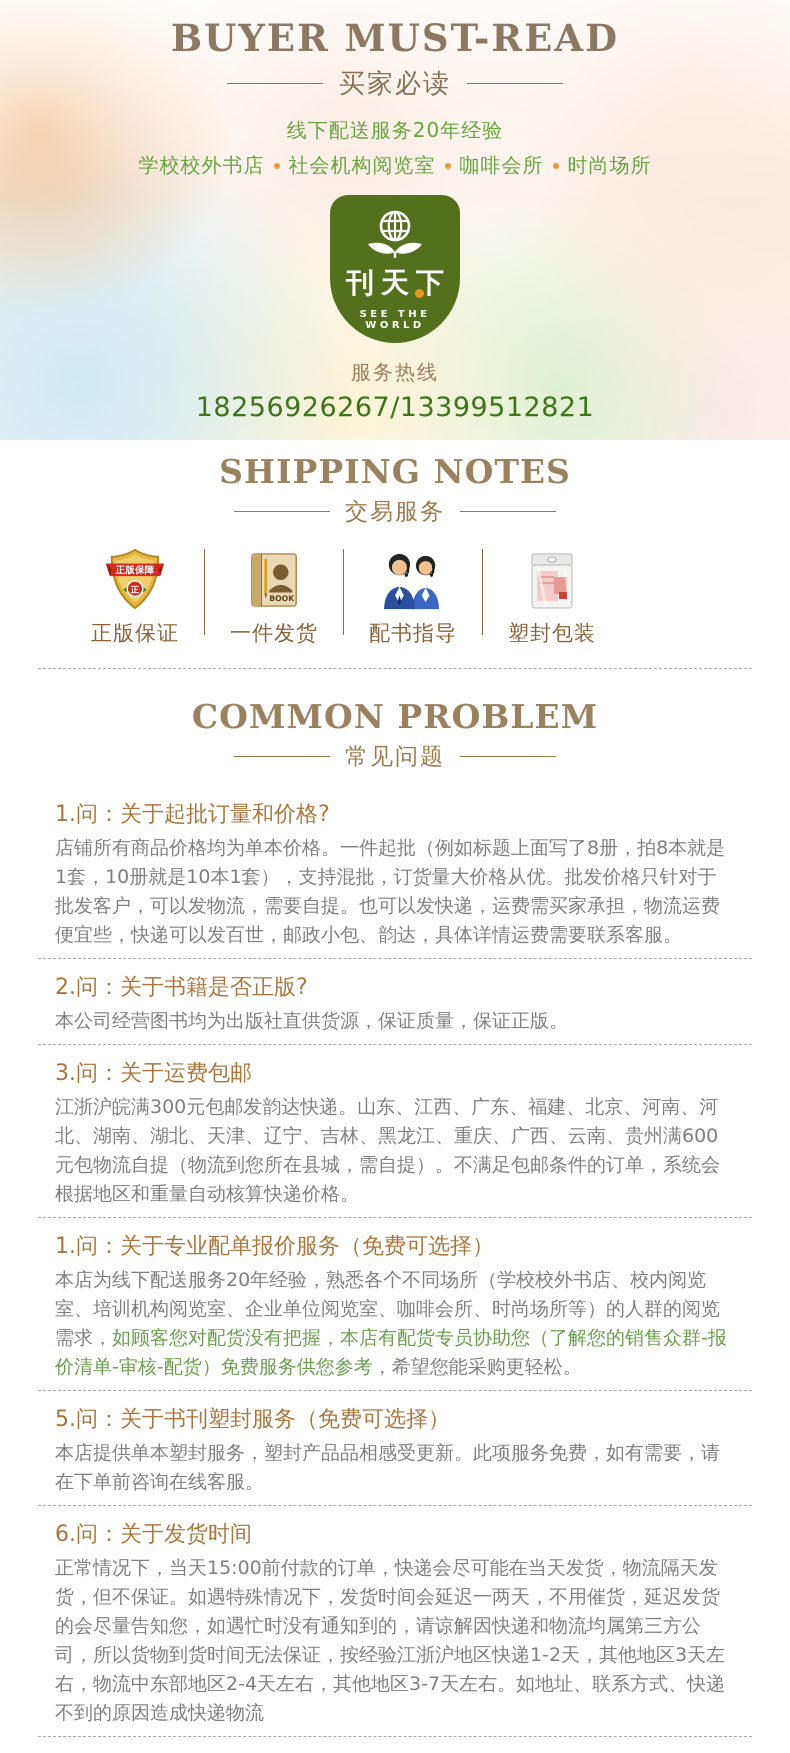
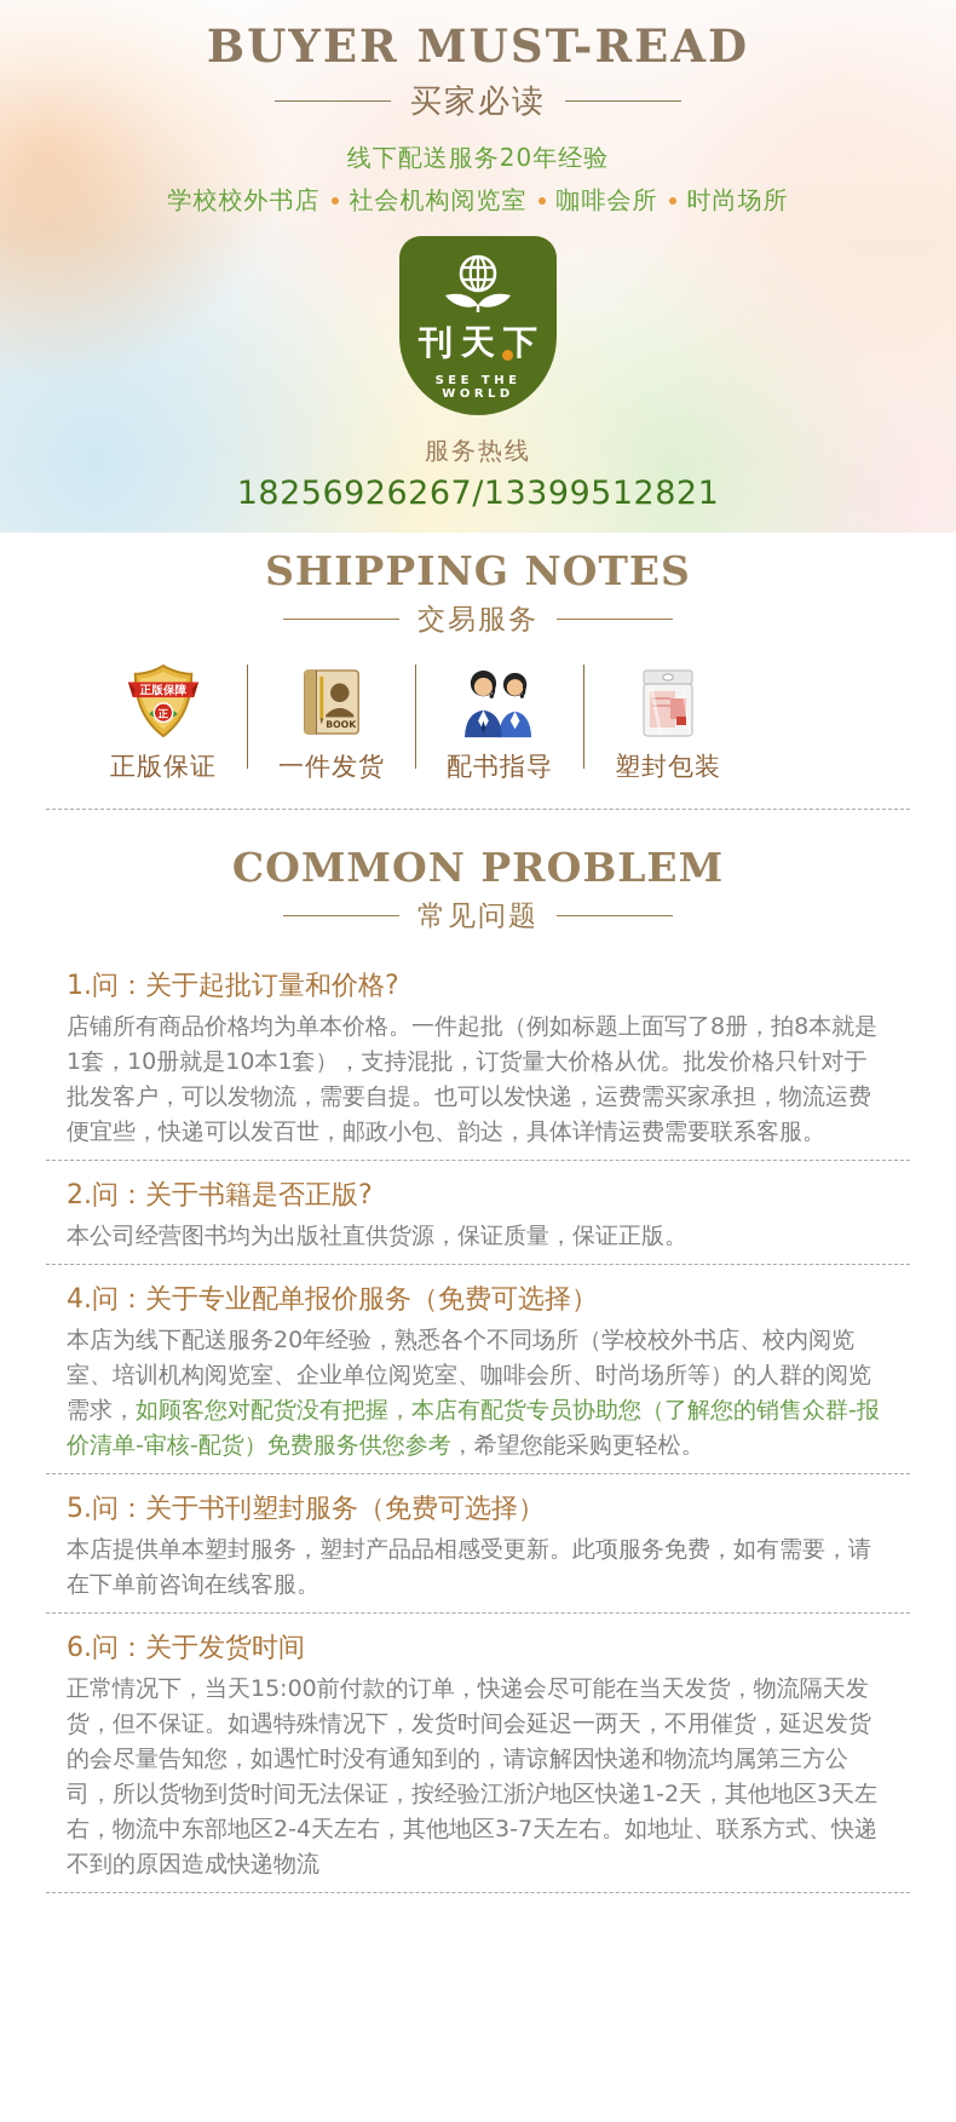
  BUYER MUST-READ
  买家必读
  线下配送服务20年经验
  学校校外书店
  社会机构阅览室
  咖啡会所
  时尚场所
  刊天下
  SEE THE WORLD
  服务热线
  18256926267/13399512821
  SHIPPING NOTES
  交易服务
  正版保障
  正
  正版保证
  BOOK
  一件发货
  配书指导
  塑封包装
  COMMON PROBLEM
  常见问题
  1.问：关于起批订量和价格?
  店铺所有商品价格均为单本价格。一件起批（例如标题上面写了8册，拍8本就是1套，10册就是10本1套），支持混批，订货量大价格从优。批发价格只针对于批发客户，可以发物流，需要自提。也可以发快递，运费需买家承担，物流运费便宜些，快递可以发百世，邮政小包、韵达，具体详情运费需要联系客服。
  2.问：关于书籍是否正版?
  本公司经营图书均为出版社直供货源，保证质量，保证正版。
- 3.问：关于运费包邮
- 江浙沪皖满300元包邮发韵达快递。山东、江西、广东、福建、北京、河南、河北、湖南、湖北、天津、辽宁、吉林、黑龙江、重庆、广西、云南、贵州满600元包物流自提（物流到您所在县城，需自提）。不满足包邮条件的订单，系统会根据地区和重量自动核算快递价格。
- 1.问：关于专业配单报价服务（免费可选择）
+ 4.问：关于专业配单报价服务（免费可选择）
  本店为线下配送服务20年经验，熟悉各个不同场所（学校校外书店、校内阅览室、培训机构阅览室、企业单位阅览室、咖啡会所、时尚场所等）的人群的阅览需求，如顾客您对配货没有把握，本店有配货专员协助您（了解您的销售众群-报价清单-审核-配货）免费服务供您参考，希望您能采购更轻松。
  5.问：关于书刊塑封服务（免费可选择）
  本店提供单本塑封服务，塑封产品品相感受更新。此项服务免费，如有需要，请在下单前咨询在线客服。
  6.问：关于发货时间
  正常情况下，当天15:00前付款的订单，快递会尽可能在当天发货，物流隔天发货，但不保证。如遇特殊情况下，发货时间会延迟一两天，不用催货，延迟发货的会尽量告知您，如遇忙时没有通知到的，请谅解因快递和物流均属第三方公司，所以货物到货时间无法保证，按经验江浙沪地区快递1-2天，其他地区3天左右，物流中东部地区2-4天左右，其他地区3-7天左右。如地址、联系方式、快递不到的原因造成快递物流
